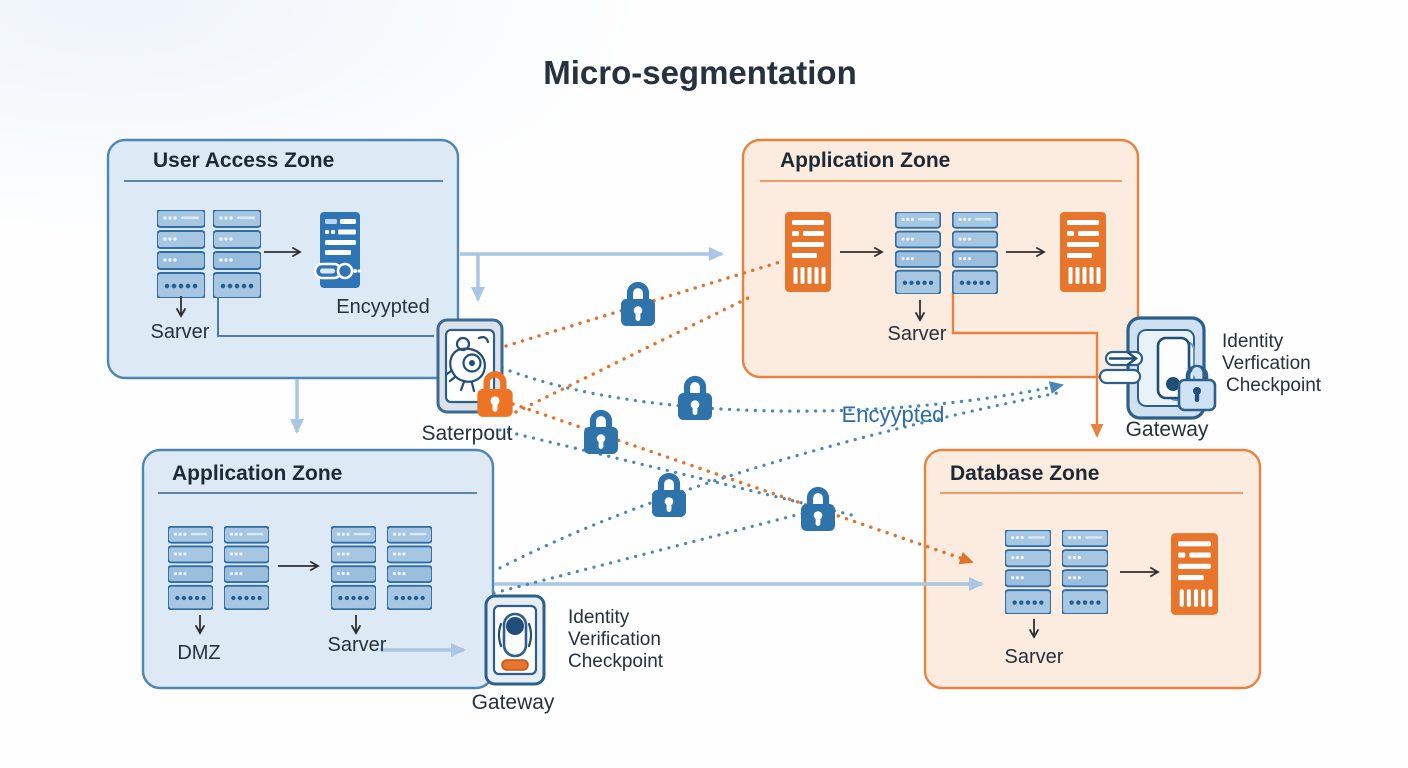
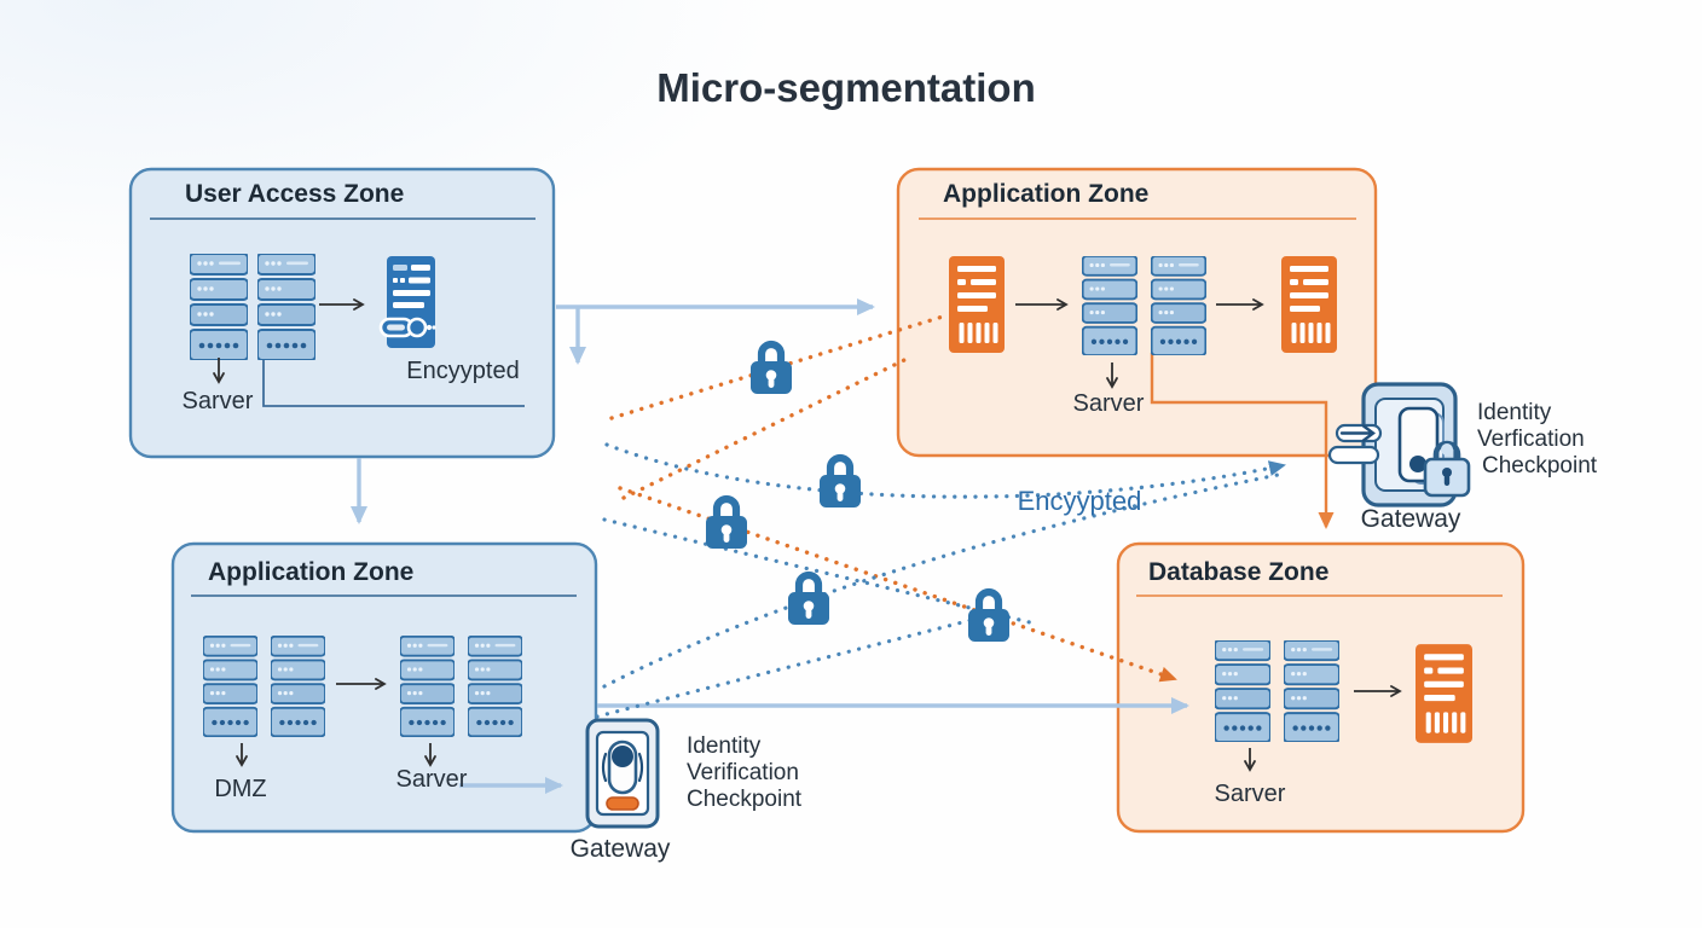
  Micro-segmentation
  User Access Zone
  Sarver
  Encyypted
  Application Zone
  Sarver
  Application Zone
  DMZ
  Sarver
  Database Zone
  Sarver
- Saterpout
  Gateway
  Identity
  Verification
  Checkpoint
  Gateway
  Identity
  Verfication
  Checkpoint
  Encyypted
